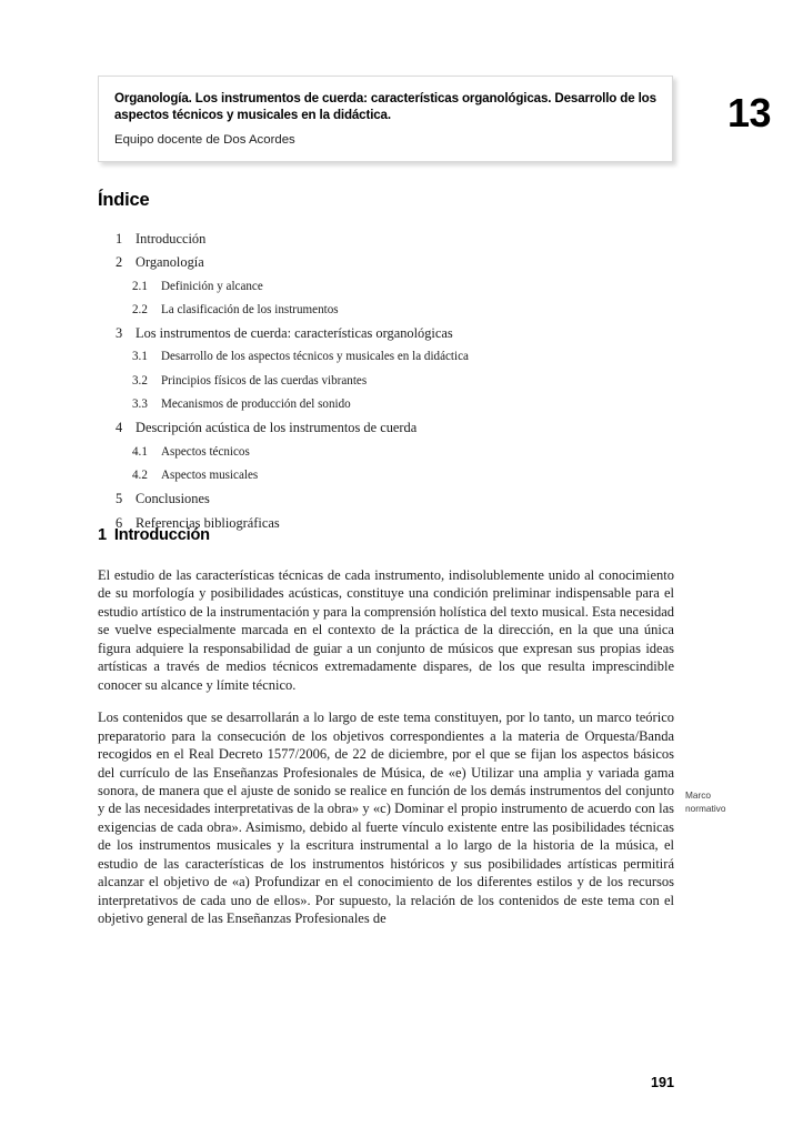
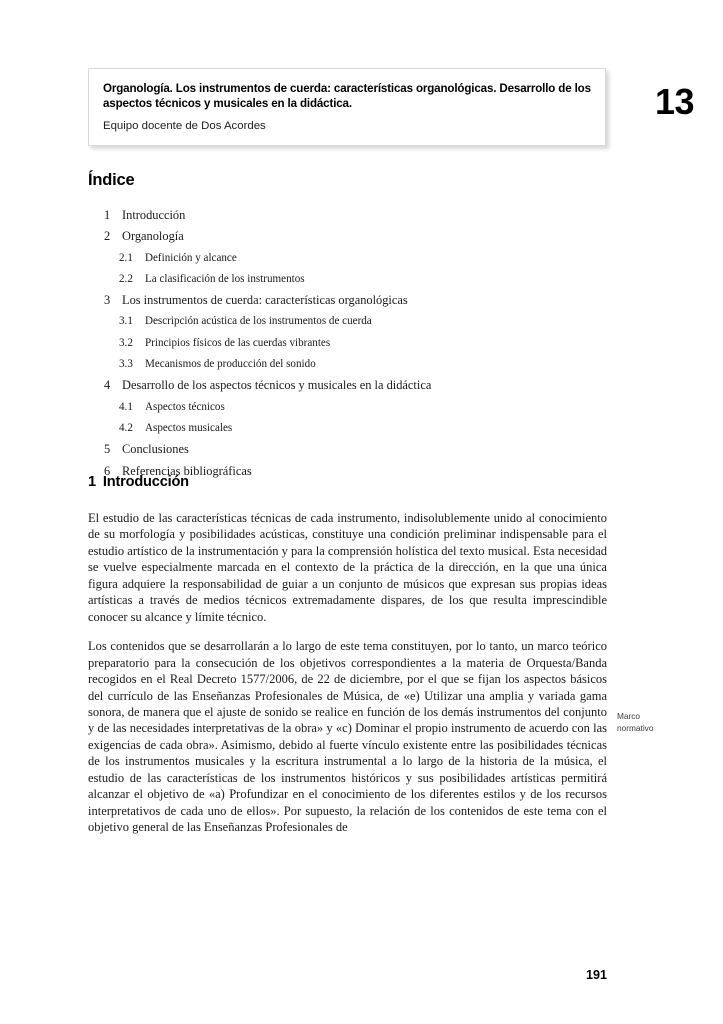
  Organología. Los instrumentos de cuerda: características organológicas. Desarrollo de los aspectos técnicos y musicales en la didáctica.
  Equipo docente de Dos Acordes
  13
  Índice
  1
  Introducción
  2
  Organología
  2.1
  Definición y alcance
  2.2
  La clasificación de los instrumentos
  3
  Los instrumentos de cuerda: características organológicas
  3.1
- Desarrollo de los aspectos técnicos y musicales en la didáctica
+ Descripción acústica de los instrumentos de cuerda
  3.2
  Principios físicos de las cuerdas vibrantes
  3.3
  Mecanismos de producción del sonido
  4
- Descripción acústica de los instrumentos de cuerda
+ Desarrollo de los aspectos técnicos y musicales en la didáctica
  4.1
  Aspectos técnicos
  4.2
  Aspectos musicales
  5
  Conclusiones
  6
  Referencias bibliográficas
  1 Introducción
  El estudio de las características técnicas de cada instrumento, indisolublemente unido al conocimiento de su morfología y posibilidades acústicas, constituye una condición preliminar indispensable para el estudio artístico de la instrumentación y para la comprensión holística del texto musical. Esta necesidad se vuelve especialmente marcada en el contexto de la práctica de la dirección, en la que una única figura adquiere la responsabilidad de guiar a un conjunto de músicos que expresan sus propias ideas artísticas a través de medios técnicos extremadamente dispares, de los que resulta imprescindible conocer su alcance y límite técnico.
  Los contenidos que se desarrollarán a lo largo de este tema constituyen, por lo tanto, un marco teórico preparatorio para la consecución de los objetivos correspondientes a la materia de Orquesta/Banda recogidos en el Real Decreto 1577/2006, de 22 de diciembre, por el que se fijan los aspectos básicos del currículo de las Enseñanzas Profesionales de Música, de «e) Utilizar una amplia y variada gama sonora, de manera que el ajuste de sonido se realice en función de los demás instrumentos del conjunto y de las necesidades interpretativas de la obra» y «c) Dominar el propio instrumento de acuerdo con las exigencias de cada obra». Asimismo, debido al fuerte vínculo existente entre las posibilidades técnicas de los instrumentos musicales y la escritura instrumental a lo largo de la historia de la música, el estudio de las características de los instrumentos históricos y sus posibilidades artísticas permitirá alcanzar el objetivo de «a) Profundizar en el conocimiento de los diferentes estilos y de los recursos interpretativos de cada uno de ellos». Por supuesto, la relación de los contenidos de este tema con el objetivo general de las Enseñanzas Profesionales de
  Marco
  normativo
  191
